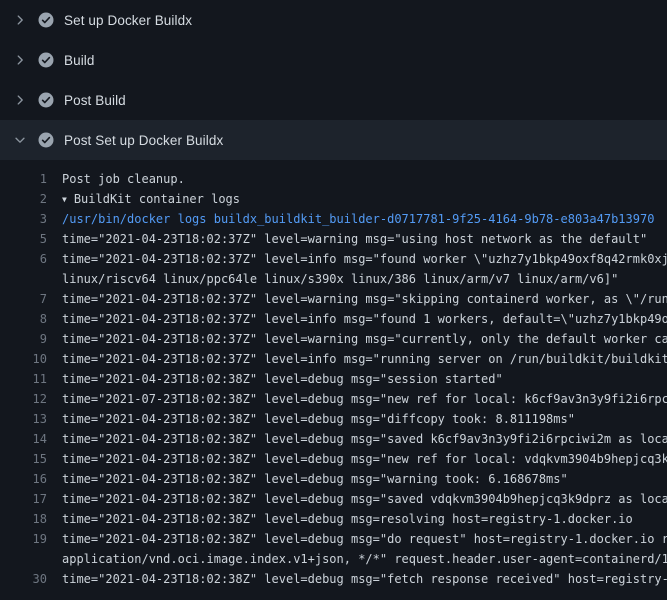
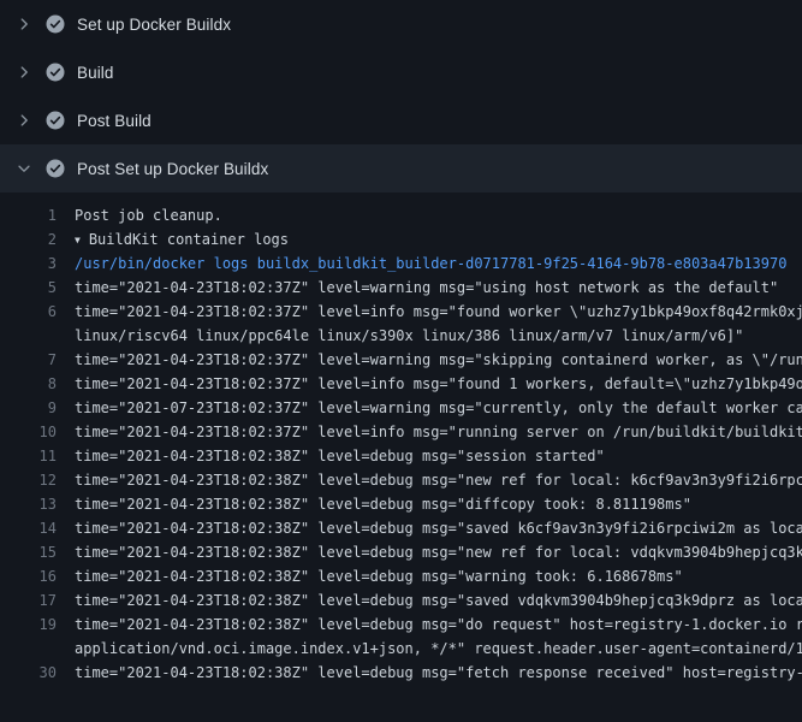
  Set up Docker Buildx
  Build
  Post Build
  Post Set up Docker Buildx
  1
  Post job cleanup.
  2
  ▼ BuildKit container logs
  3
  /usr/bin/docker logs buildx_buildkit_builder-d0717781-9f25-4164-9b78-e803a47b13970
  5
  time="2021-04-23T18:02:37Z" level=warning msg="using host network as the default"
  6
  time="2021-04-23T18:02:37Z" level=info msg="found worker \"uzhz7y1bkp49oxf8q42rmk0xj
  linux/riscv64 linux/ppc64le linux/s390x linux/386 linux/arm/v7 linux/arm/v6]"
  7
  time="2021-04-23T18:02:37Z" level=warning msg="skipping containerd worker, as \"/run
  8
  time="2021-04-23T18:02:37Z" level=info msg="found 1 workers, default=\"uzhz7y1bkp49o
  9
- time="2021-04-23T18:02:37Z" level=warning msg="currently, only the default worker ca
+ time="2021-07-23T18:02:37Z" level=warning msg="currently, only the default worker ca
  10
  time="2021-04-23T18:02:37Z" level=info msg="running server on /run/buildkit/buildkit
  11
  time="2021-04-23T18:02:38Z" level=debug msg="session started"
  12
- time="2021-07-23T18:02:38Z" level=debug msg="new ref for local: k6cf9av3n3y9fi2i6rpc
+ time="2021-04-23T18:02:38Z" level=debug msg="new ref for local: k6cf9av3n3y9fi2i6rpc
  13
  time="2021-04-23T18:02:38Z" level=debug msg="diffcopy took: 8.811198ms"
  14
  time="2021-04-23T18:02:38Z" level=debug msg="saved k6cf9av3n3y9fi2i6rpciwi2m as loca
  15
  time="2021-04-23T18:02:38Z" level=debug msg="new ref for local: vdqkvm3904b9hepjcq3k
  16
  time="2021-04-23T18:02:38Z" level=debug msg="warning took: 6.168678ms"
  17
  time="2021-04-23T18:02:38Z" level=debug msg="saved vdqkvm3904b9hepjcq3k9dprz as loca
- 18
- time="2021-04-23T18:02:38Z" level=debug msg=resolving host=registry-1.docker.io
  19
  time="2021-04-23T18:02:38Z" level=debug msg="do request" host=registry-1.docker.io r
  application/vnd.oci.image.index.v1+json, */*" request.header.user-agent=containerd/1
  30
  time="2021-04-23T18:02:38Z" level=debug msg="fetch response received" host=registry-
